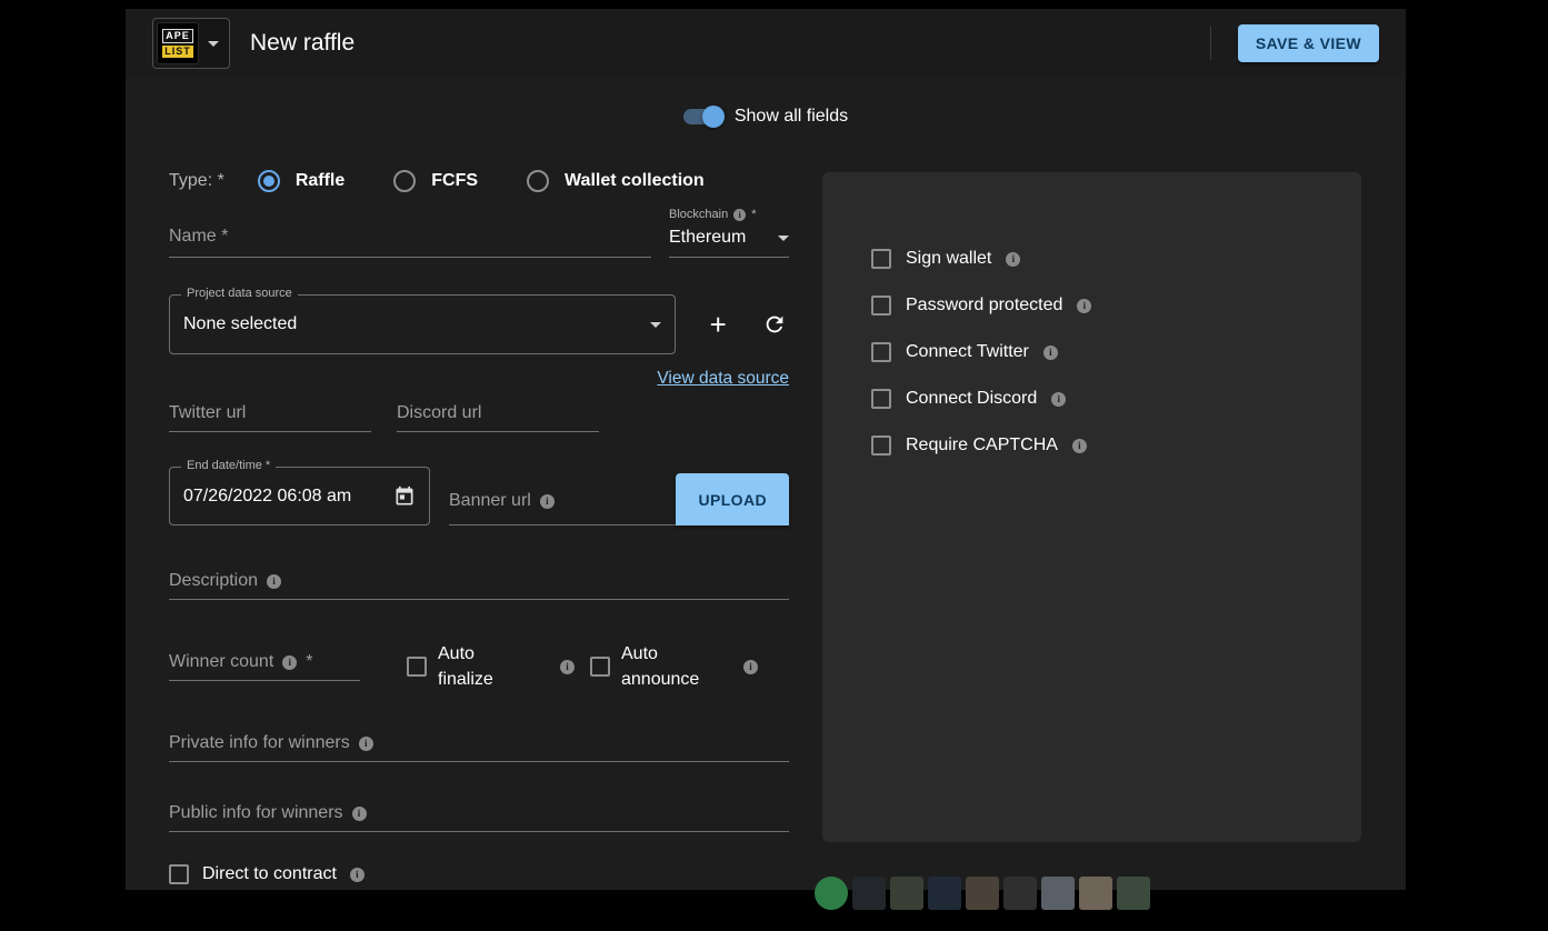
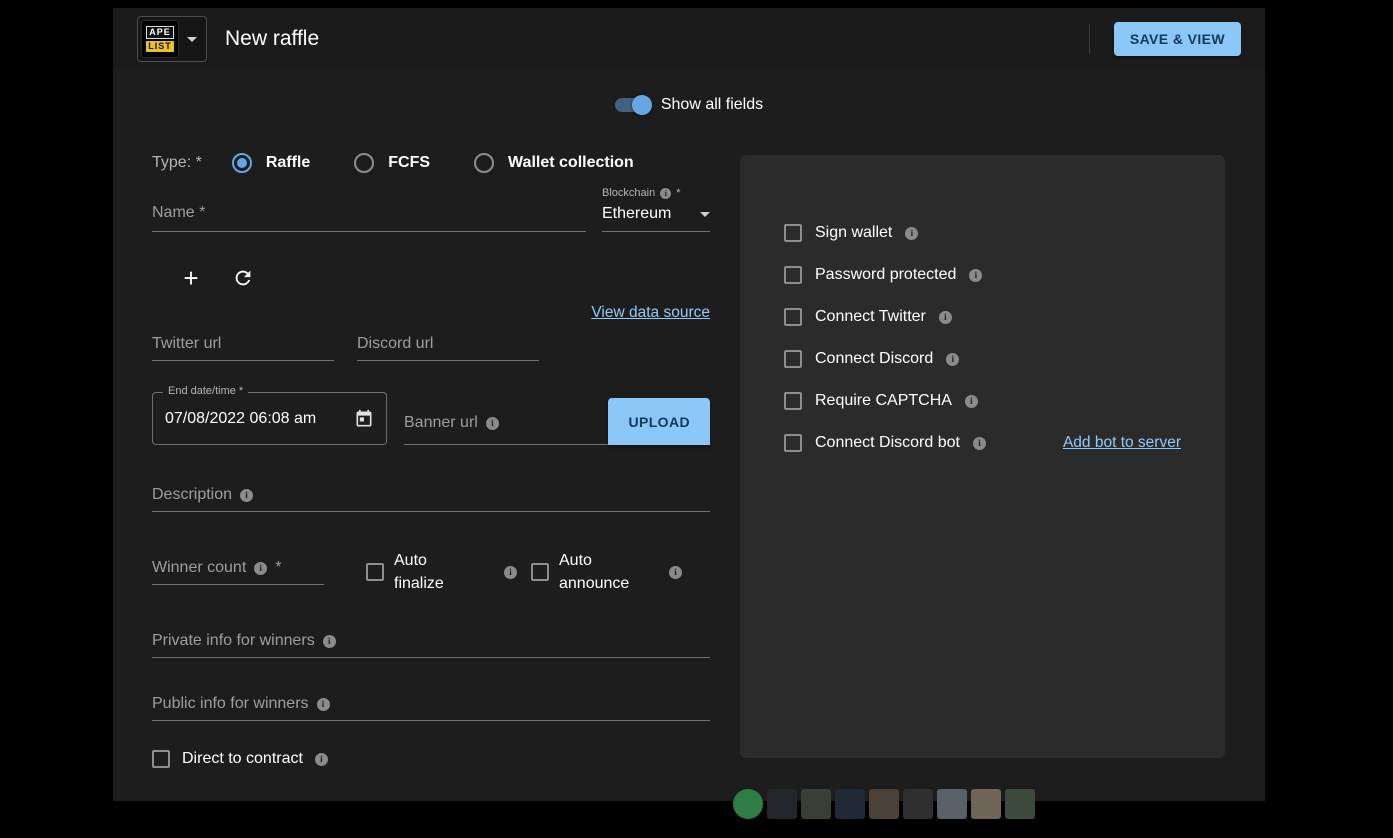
  APE
  LIST
  New raffle
  SAVE & VIEW
  Show all fields
  Type: *
  Raffle
  FCFS
  Wallet collection
  Name *
  Blockchain
  *
  Ethereum
- Project data source
- None selected
  +
  View data source
  Twitter url
  Discord url
  End date/time *
- 07/26/2022 06:08 am
+ 07/08/2022 06:08 am
  Banner url
  UPLOAD
  Description
  Winner count
  *
  Auto finalize
  Auto announce
  Private info for winners
  Public info for winners
  Direct to contract
  Sign wallet
  Password protected
  Connect Twitter
  Connect Discord
  Require CAPTCHA
+ Connect Discord bot
+ Add bot to server
